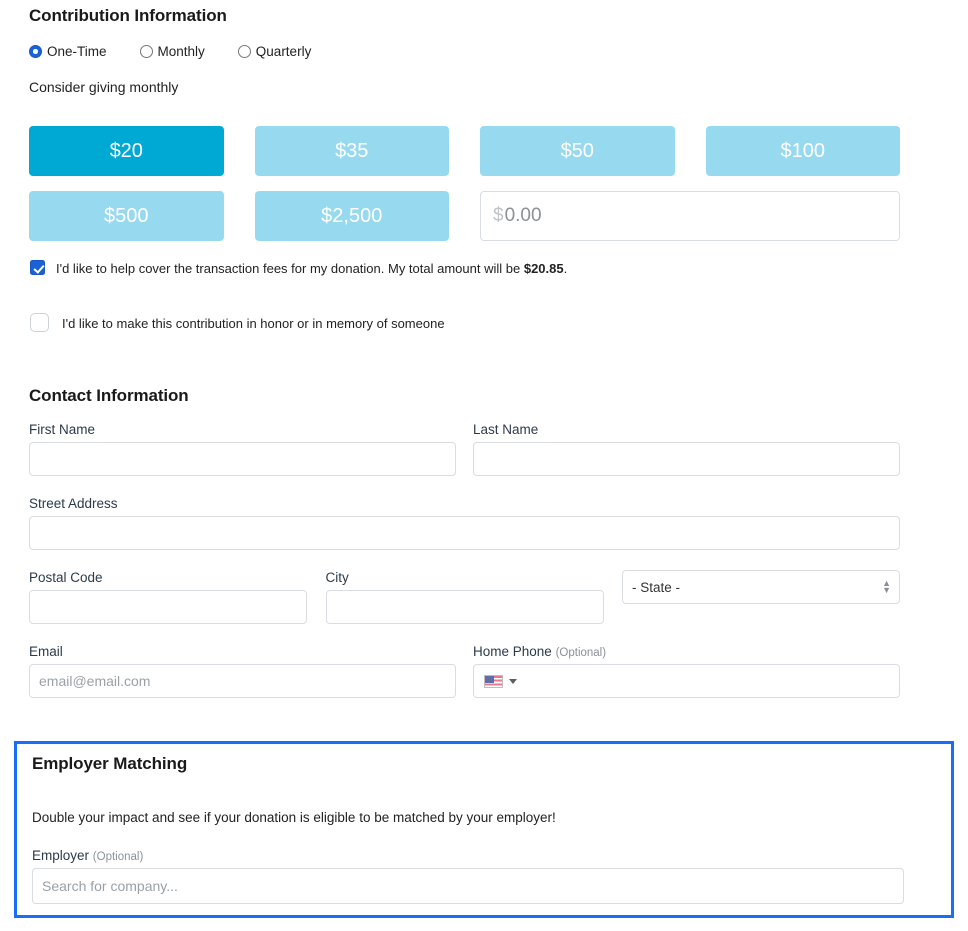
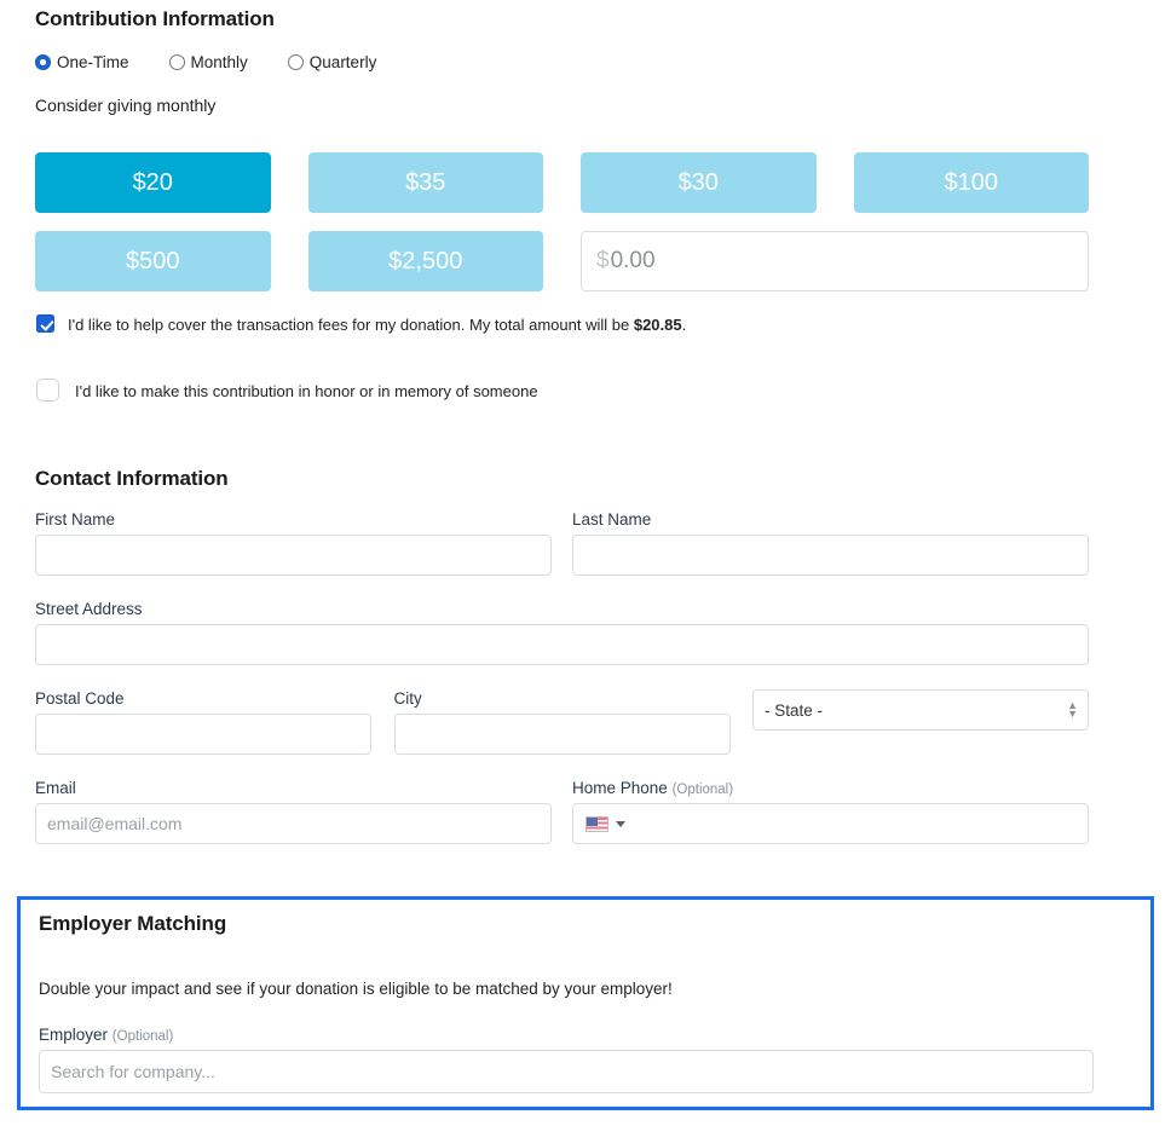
  Contribution Information
  One-Time
  Monthly
  Quarterly
  Consider giving monthly
  $20
  $35
- $50
+ $30
  $100
  $500
  $2,500
  $
  0.00
  I'd like to help cover the transaction fees for my donation. My total amount will be $20.85.
  I'd like to make this contribution in honor or in memory of someone
  Contact Information
  First Name
  Last Name
  Street Address
  Postal Code
  City
  - State -
  ▲
  ▼
  Email
  email@email.com
  Home Phone (Optional)
  Employer Matching
  Double your impact and see if your donation is eligible to be matched by your employer!
  Employer (Optional)
  Search for company...
